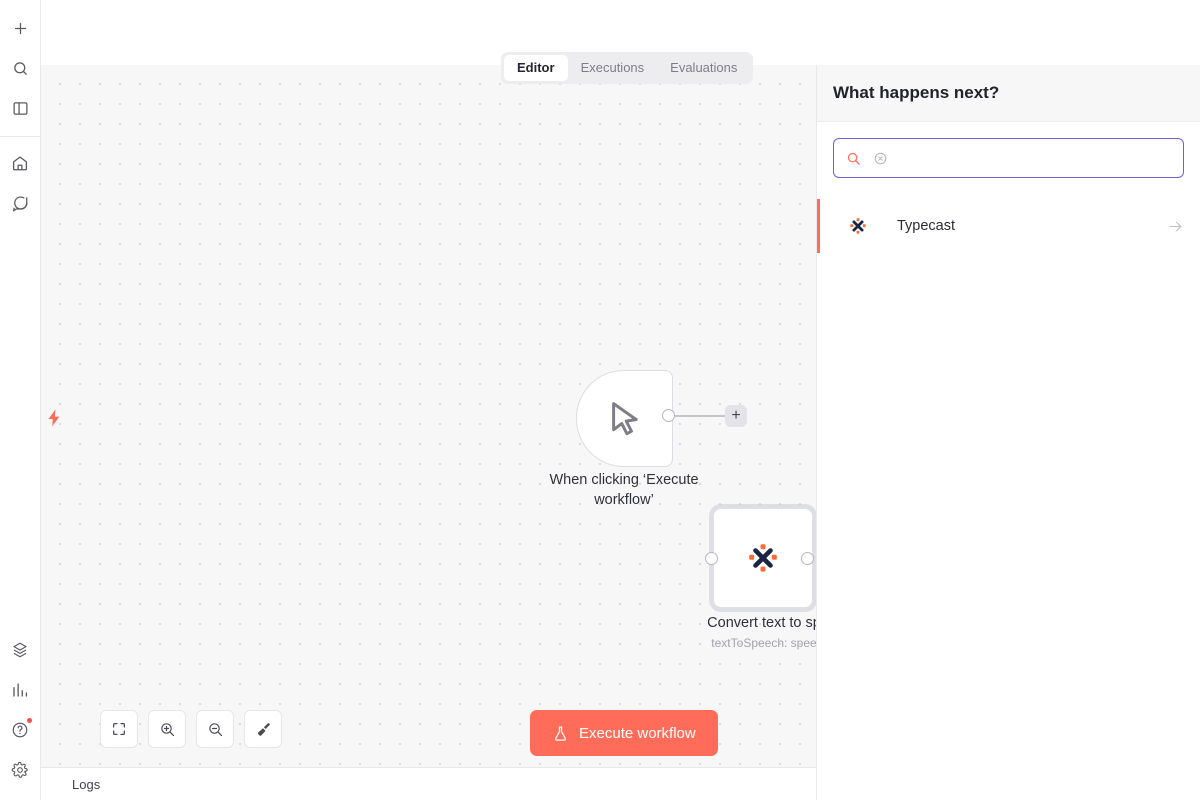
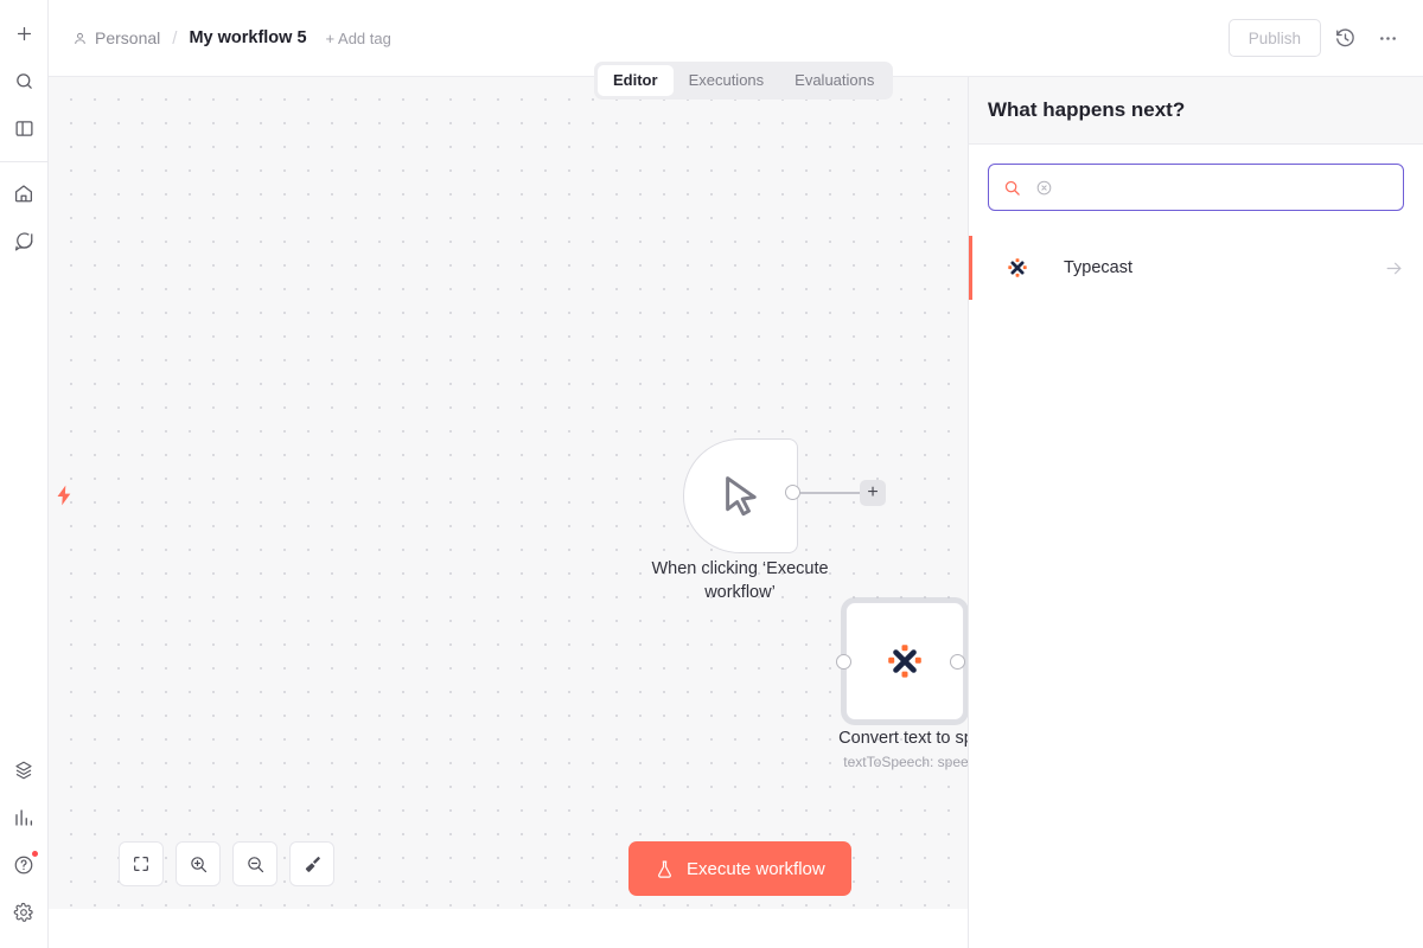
+ Personal
+ /
+ My workflow 5
+ + Add tag
+ Publish
  Editor
  Executions
  Evaluations
  +
  When clicking ‘Execute workflow’
  Convert text to s
  textToSpeech: spee
  Execute workflow
- Logs
  What happens next?
  Typecast
